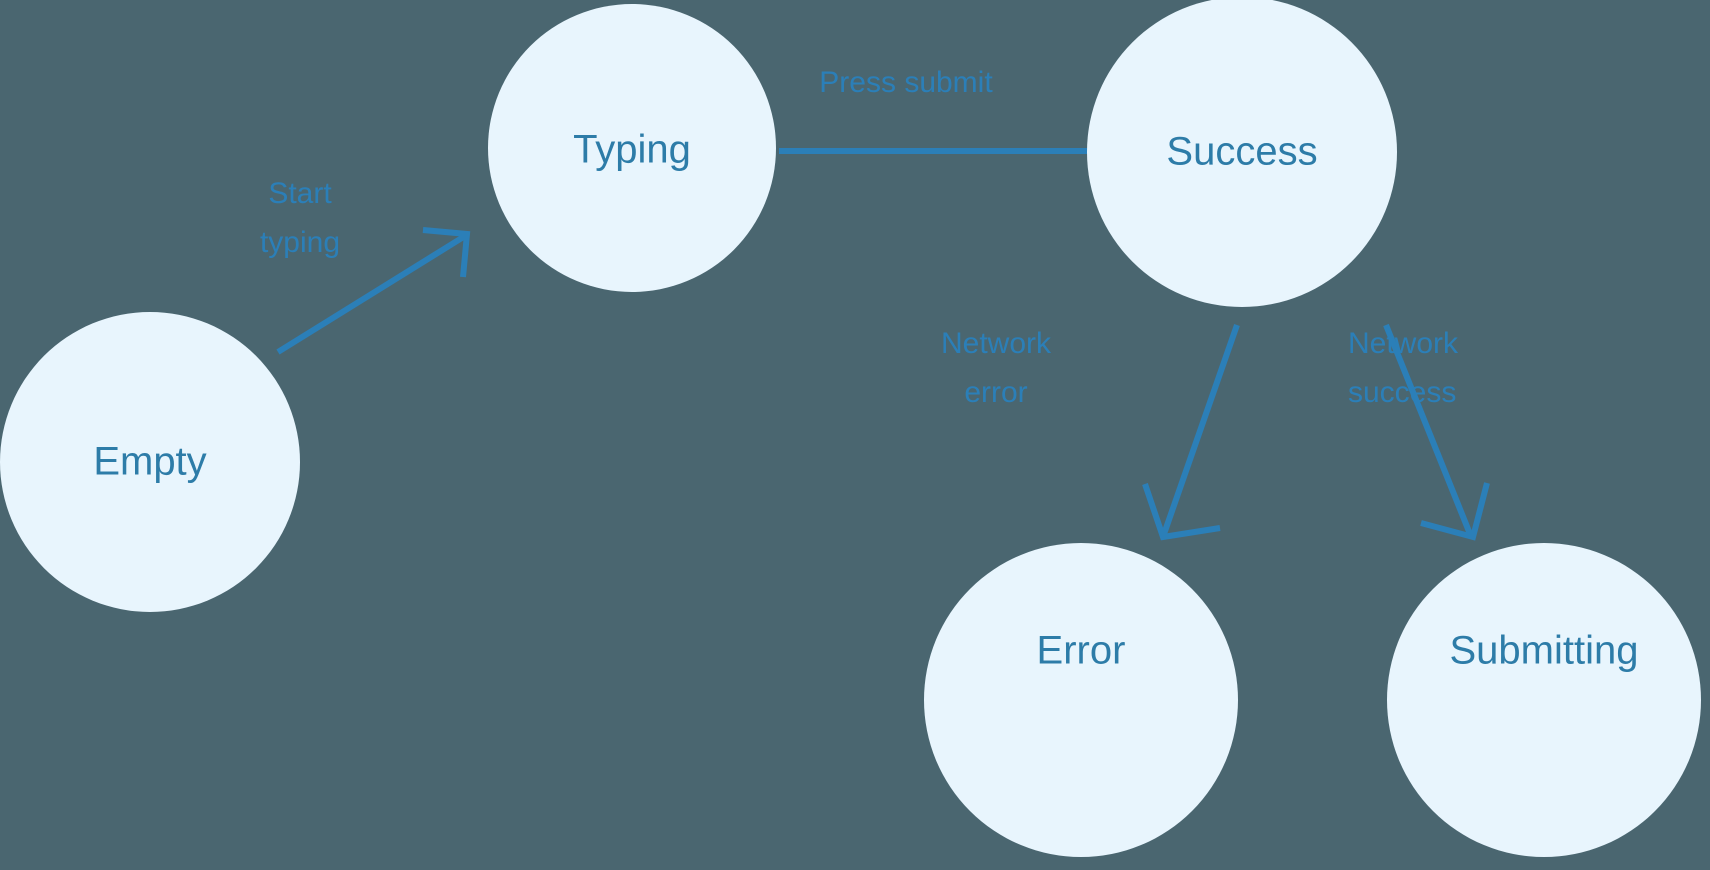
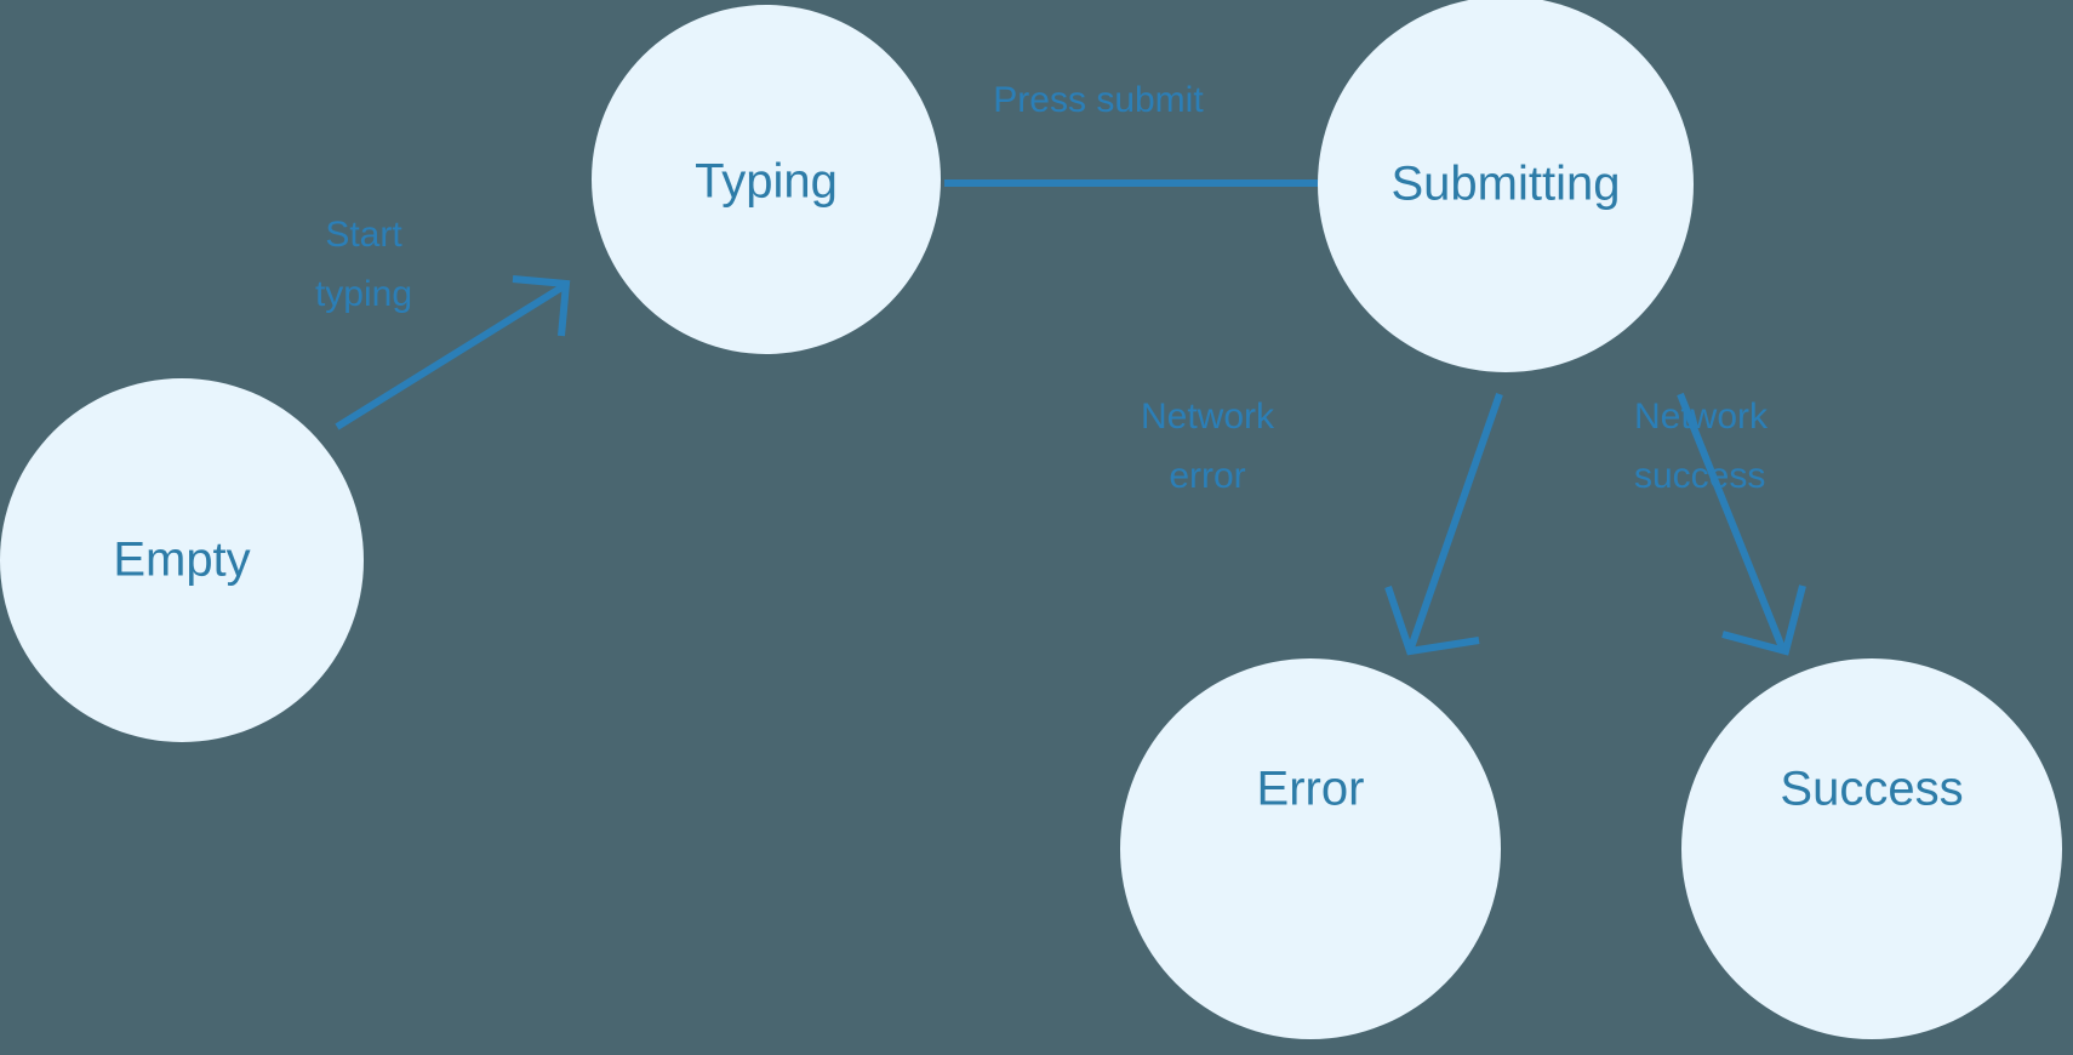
  Start
  typing
  Press submit
  Network
  error
  Network
  success
  Empty
  Typing
- Success
+ Submitting
  Error
- Submitting
+ Success
